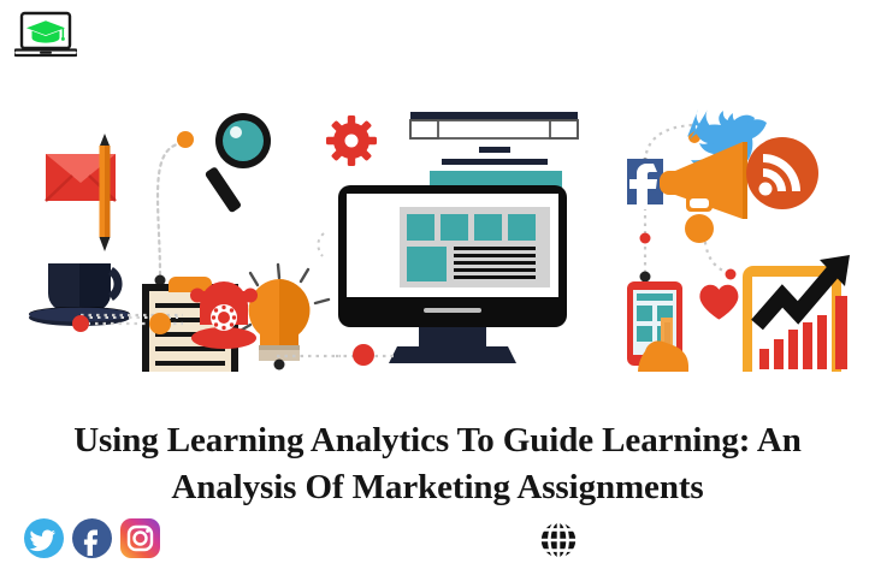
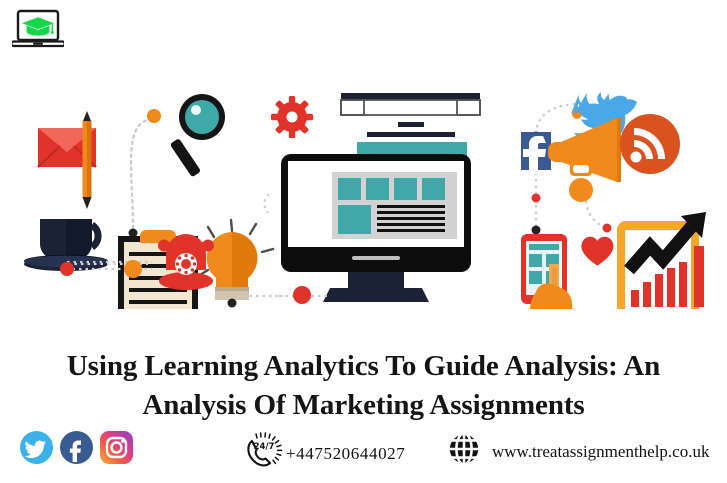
- Using Learning Analytics To Guide Learning: An
+ Using Learning Analytics To Guide Analysis: An
  Analysis Of Marketing Assignments
+ 24/7
+ +447520644027
+ www.treatassignmenthelp.co.uk
